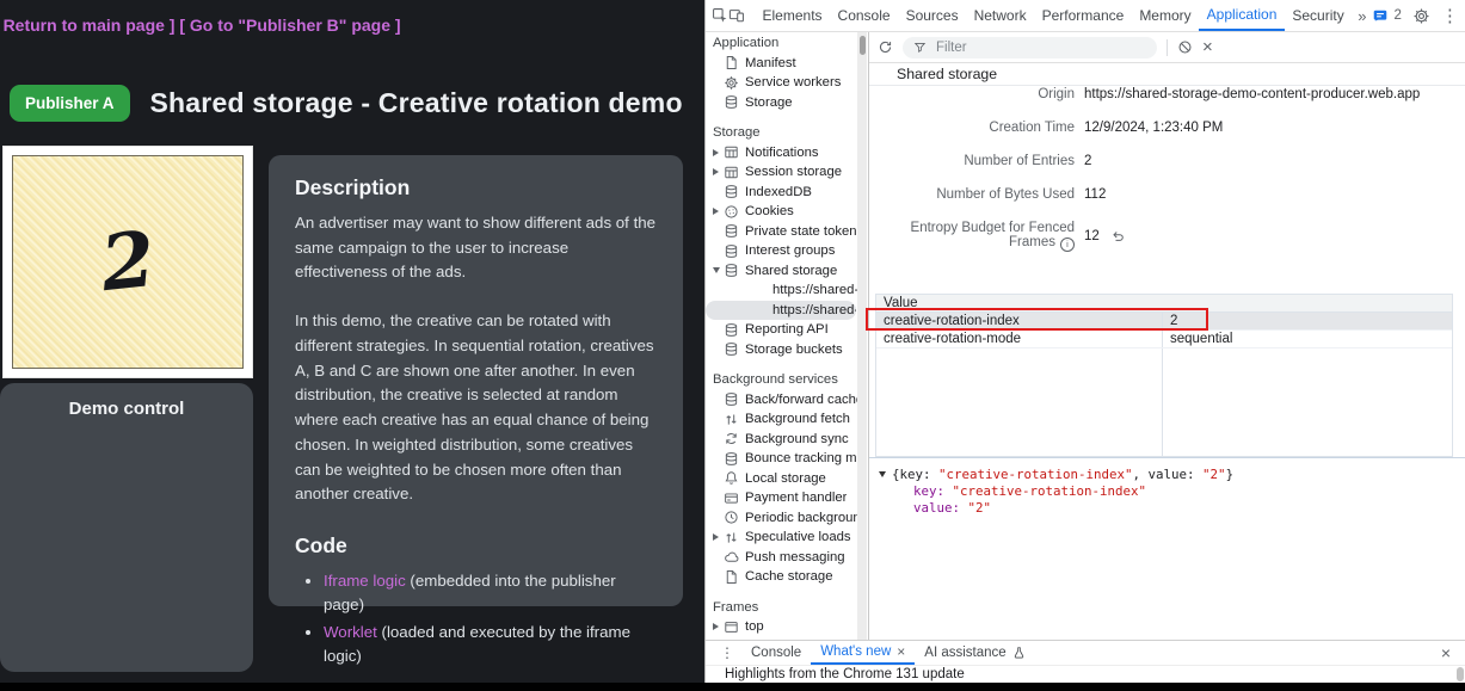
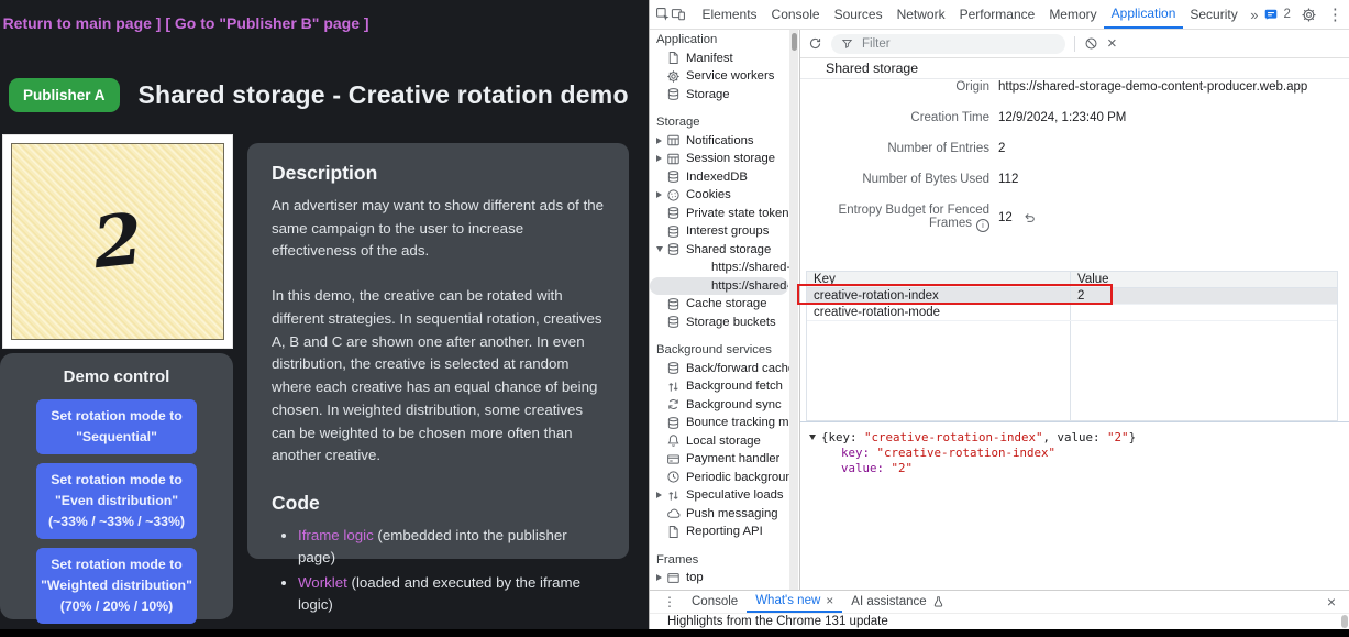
  Return to main page ] [ Go to "Publisher B" page ]
  Publisher A
  Shared storage - Creative rotation demo
  Demo control
+ Set rotation mode to "Sequential"
+ Set rotation mode to "Even distribution" (~33% / ~33% / ~33%)
+ Set rotation mode to "Weighted distribution" (70% / 20% / 10%)
  Description
  An advertiser may want to show different ads of the same campaign to the user to increase effectiveness of the ads.
  In this demo, the creative can be rotated with different strategies. In sequential rotation, creatives A, B and C are shown one after another. In even distribution, the creative is selected at random where each creative has an equal chance of being chosen. In weighted distribution, some creatives can be weighted to be chosen more often than another creative.
  Code
  Iframe logic (embedded into the publisher page)
  Worklet (loaded and executed by the iframe logic)
  Elements
  Console
  Sources
  Network
  Performance
  Memory
  Application
  Security
  »
  2
  ⋮
  Application
  Manifest
  Service workers
  Storage
  Storage
  Notifications
  Session storage
  IndexedDB
  Cookies
  Private state token
  Interest groups
  Shared storage
- Reporting API
+ Cache storage
  Storage buckets
  Background services
  Back/forward cach
  Background fetch
  Background sync
  Bounce tracking m
  Local storage
  Payment handler
  Periodic backgrou
  Speculative loads
  Push messaging
- Cache storage
+ Reporting API
  Frames
  top
  Filter
  ×
  Shared storage
  Origin
  https://shared-storage-demo-content-producer.web.app
  Creation Time
  12/9/2024, 1:23:40 PM
  Number of Entries
  2
  Number of Bytes Used
  112
  Entropy Budget for Fenced Frames i
  12
+ Key
  Value
  creative-rotation-index
  2
  creative-rotation-mode
- sequential
  {key: "creative-rotation-index", value: "2"}
  key: "creative-rotation-index"
  value: "2"
  ⋮
  Console
  What's new
  ×
  AI assistance
  ×
  Highlights from the Chrome 131 update
